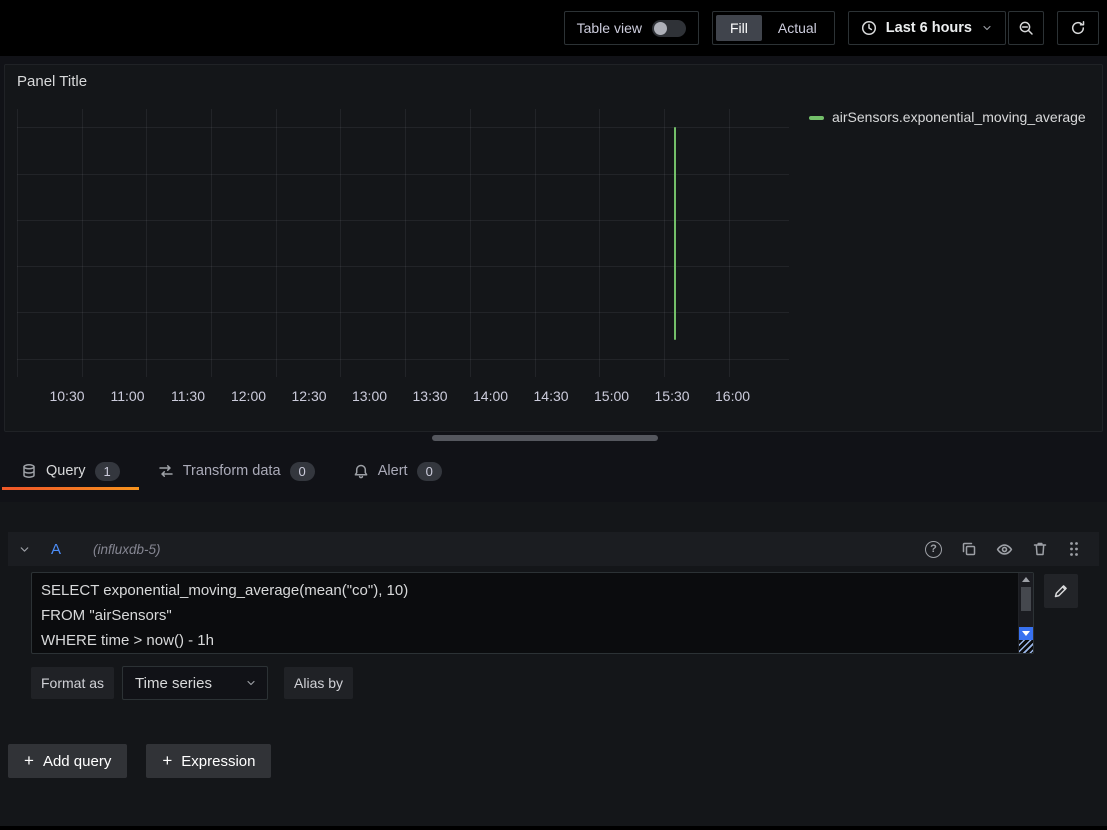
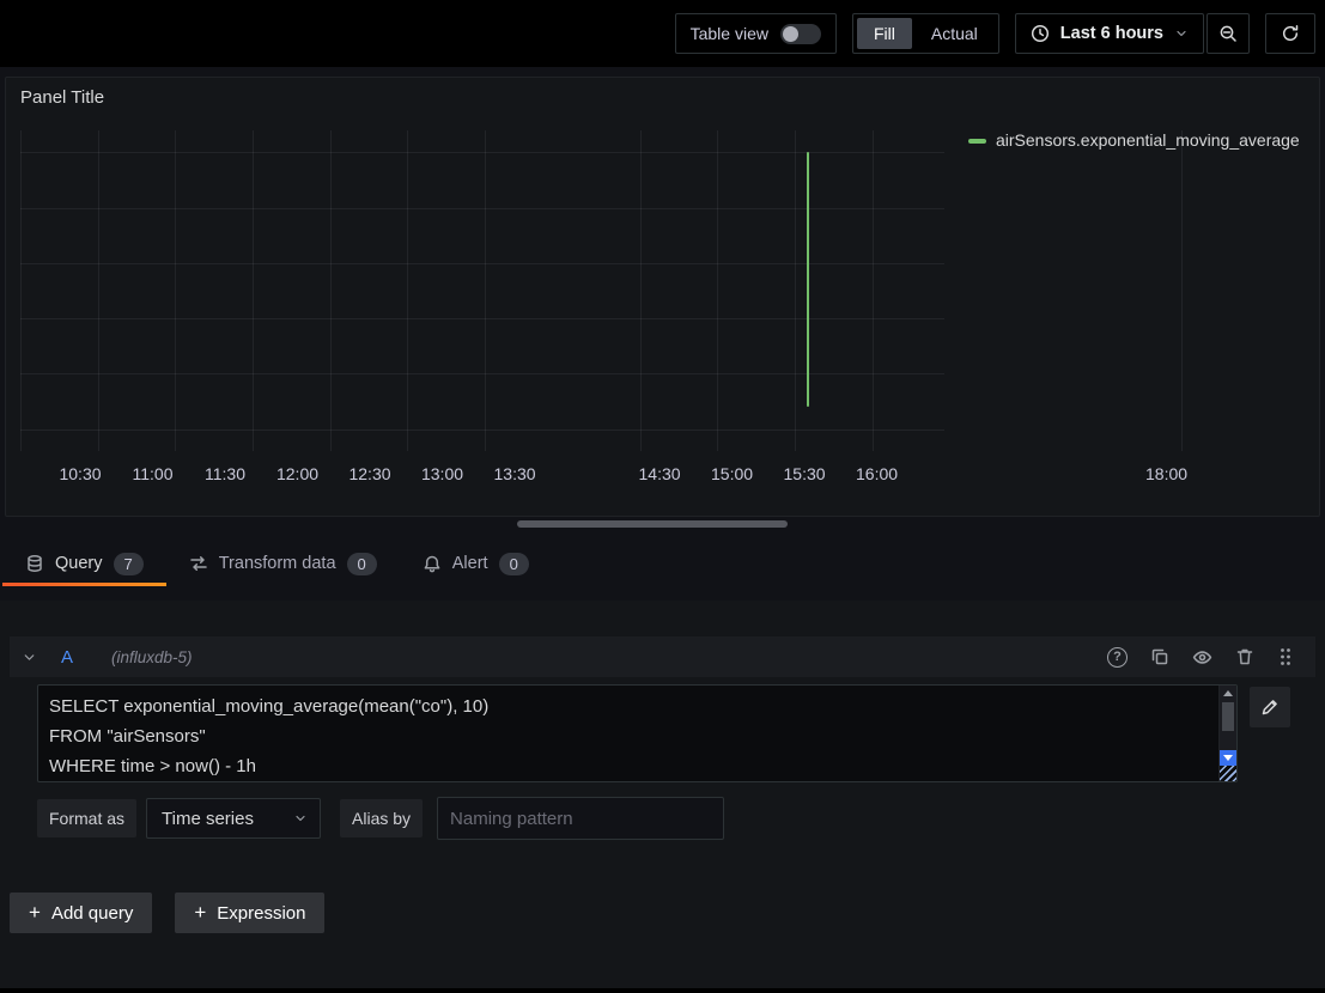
  Table view
  Fill
  Actual
  Last 6 hours
  Panel Title
  10:30
  11:00
  11:30
  12:00
  12:30
  13:00
  13:30
- 14:00
+ 18:00
  14:30
  15:00
  15:30
  16:00
  airSensors.exponential_moving_average
  Query
- 1
+ 7
  Transform data
  0
  Alert
  0
  A
  (influxdb-5)
  SELECT exponential_moving_average(mean("co"), 10)
  FROM "airSensors"
  WHERE time > now() - 1h
  Format as
  Time series
  Alias by
+ Naming pattern
  Add query
  Expression
